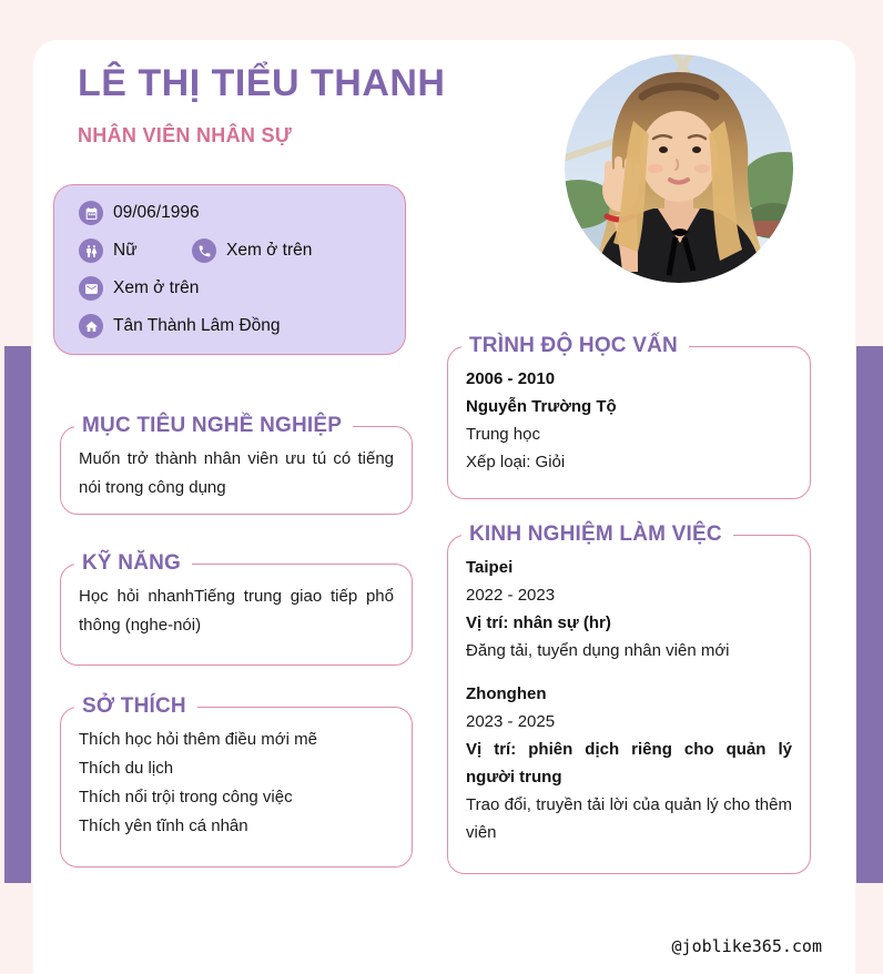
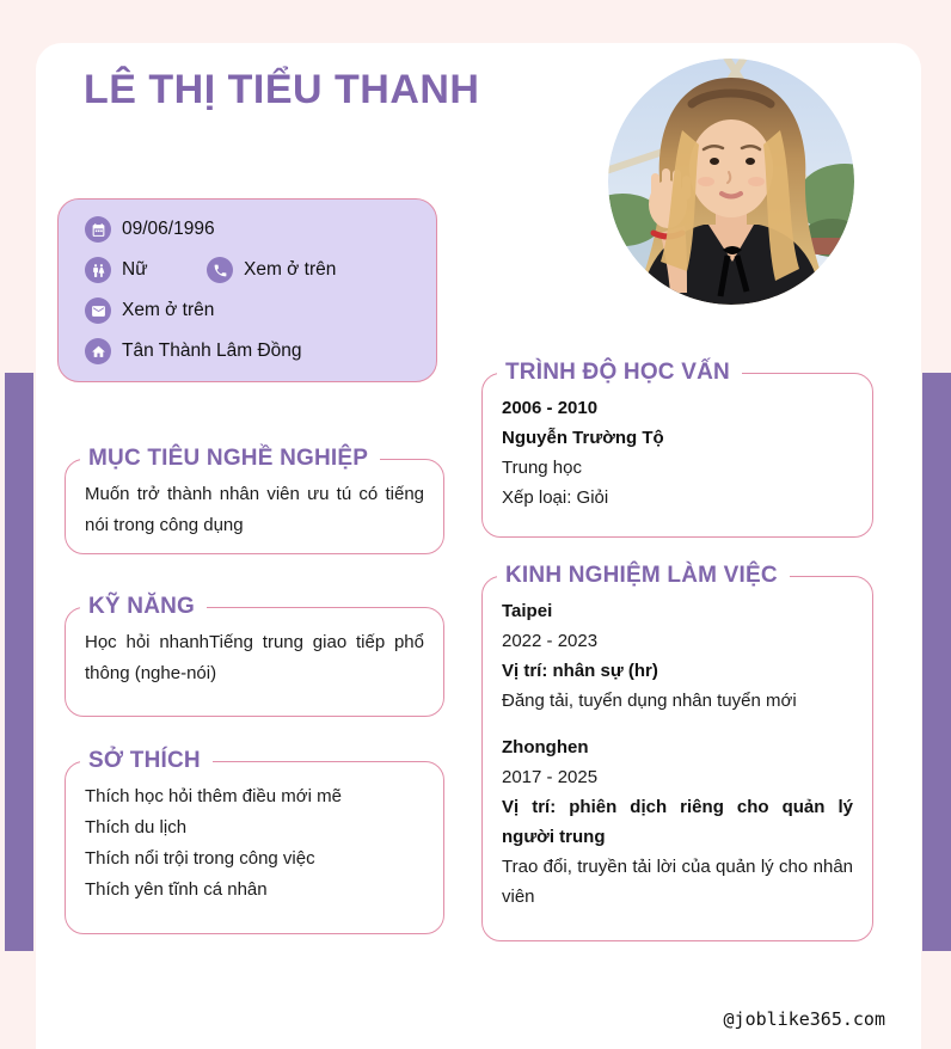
  LÊ THỊ TIỂU THANH
- NHÂN VIÊN NHÂN SỰ
  09/06/1996
  Nữ
  Xem ở trên
  Xem ở trên
  Tân Thành Lâm Đồng
  MỤC TIÊU NGHỀ NGHIỆP
  Muốn trở thành nhân viên ưu tú có tiếng nói trong công dụng
  KỸ NĂNG
  Học hỏi nhanhTiếng trung giao tiếp phổ thông (nghe-nói)
  SỞ THÍCH
  Thích học hỏi thêm điều mới mẽ
  Thích du lịch
  Thích nổi trội trong công việc
  Thích yên tĩnh cá nhân
  TRÌNH ĐỘ HỌC VẤN
  2006 - 2010
  Nguyễn Trường Tộ
  Trung học
  Xếp loại: Giỏi
  KINH NGHIỆM LÀM VIỆC
  Taipei
  2022 - 2023
  Vị trí: nhân sự (hr)
- Đăng tải, tuyển dụng nhân viên mới
+ Đăng tải, tuyển dụng nhân tuyển mới
  Zhonghen
- 2023 - 2025
+ 2017 - 2025
  Vị trí: phiên dịch riêng cho quản lý người trung
- Trao đổi, truyền tải lời của quản lý cho thêm viên
+ Trao đổi, truyền tải lời của quản lý cho nhân viên
  @joblike365.com
